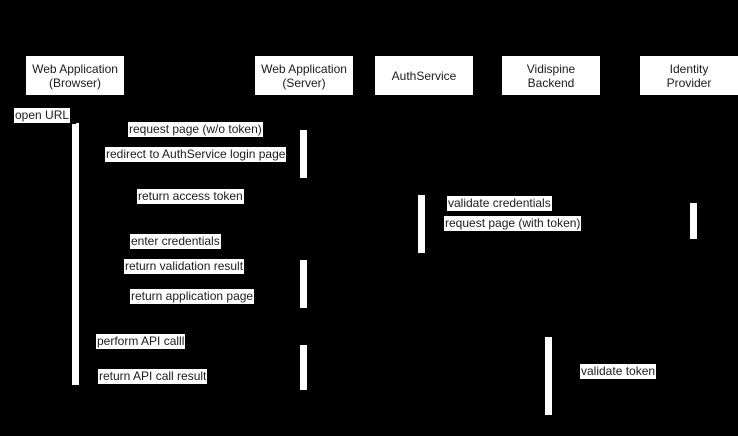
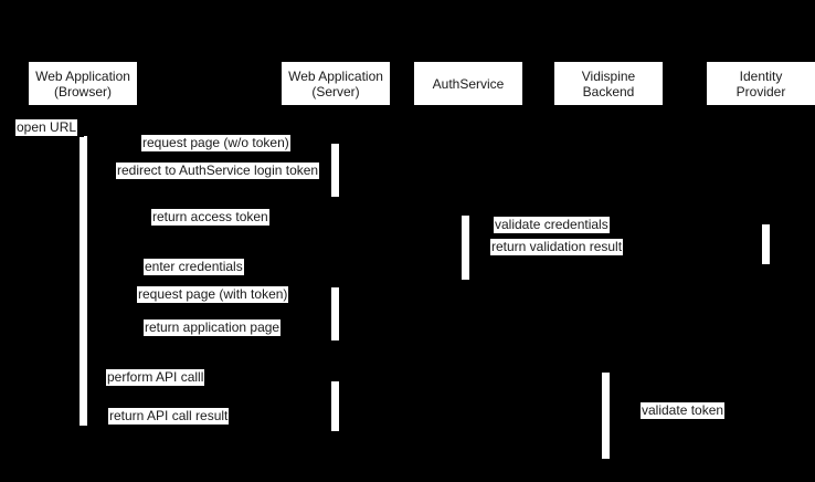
  Web Application
  (Browser)
  Web Application
  (Server)
  AuthService
  Vidispine
  Backend
  Identity
  Provider
  open URL
  request page (w/o token)
- redirect to AuthService login page
+ redirect to AuthService login token
  return access token
  validate credentials
- request page (with token)
+ return validation result
  enter credentials
- return validation result
+ request page (with token)
  return application page
  perform API calll
  validate token
  return API call result
